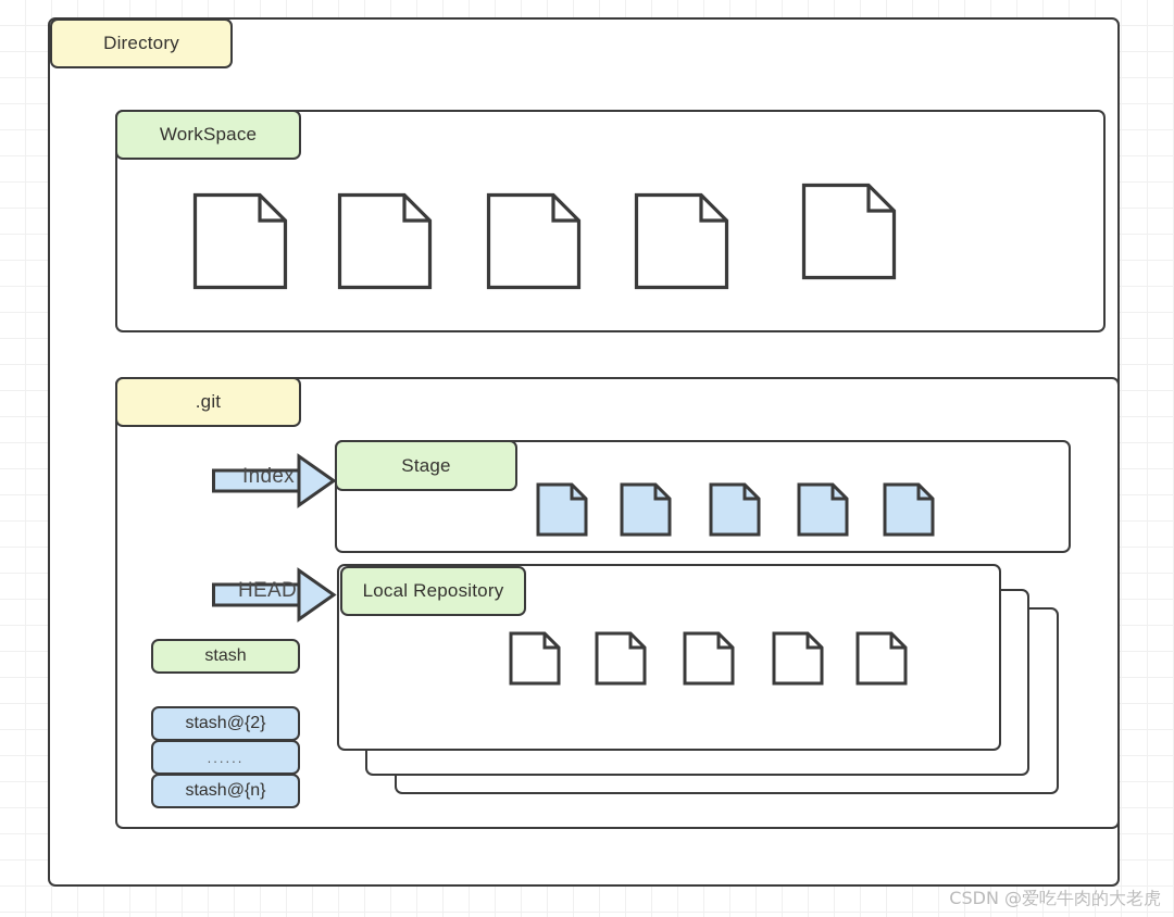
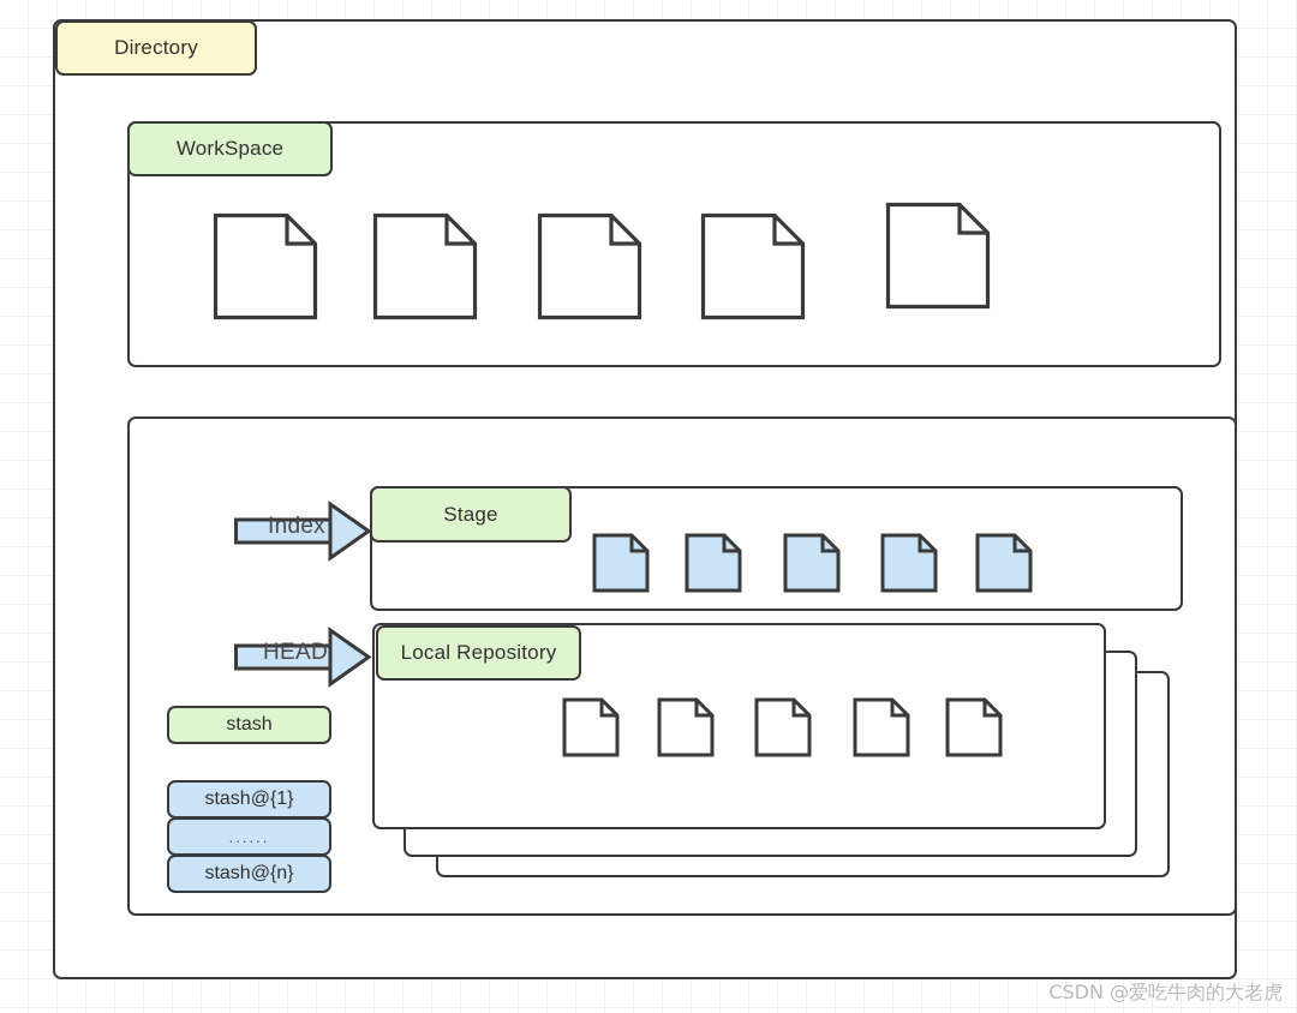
  Directory
  WorkSpace
- .git
  Stage
  Index
  HEAD
  Local Repository
  stash
- stash@{2}
+ stash@{1}
  ......
  stash@{n}
  CSDN @爱吃牛肉的大老虎
